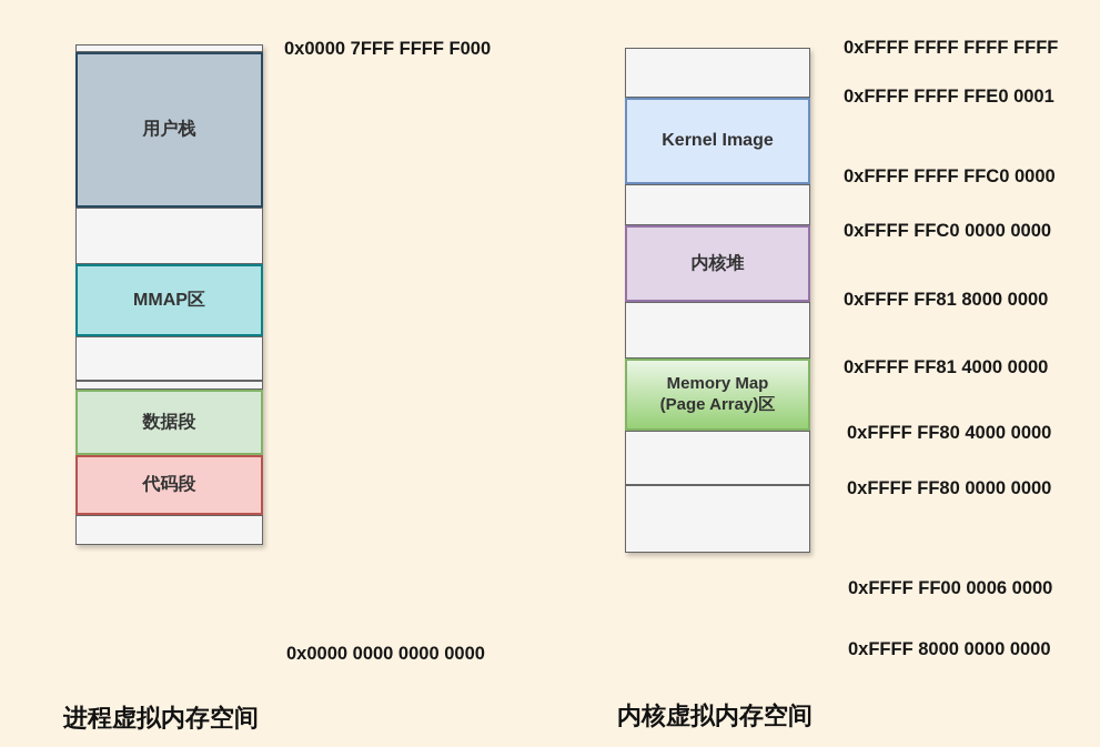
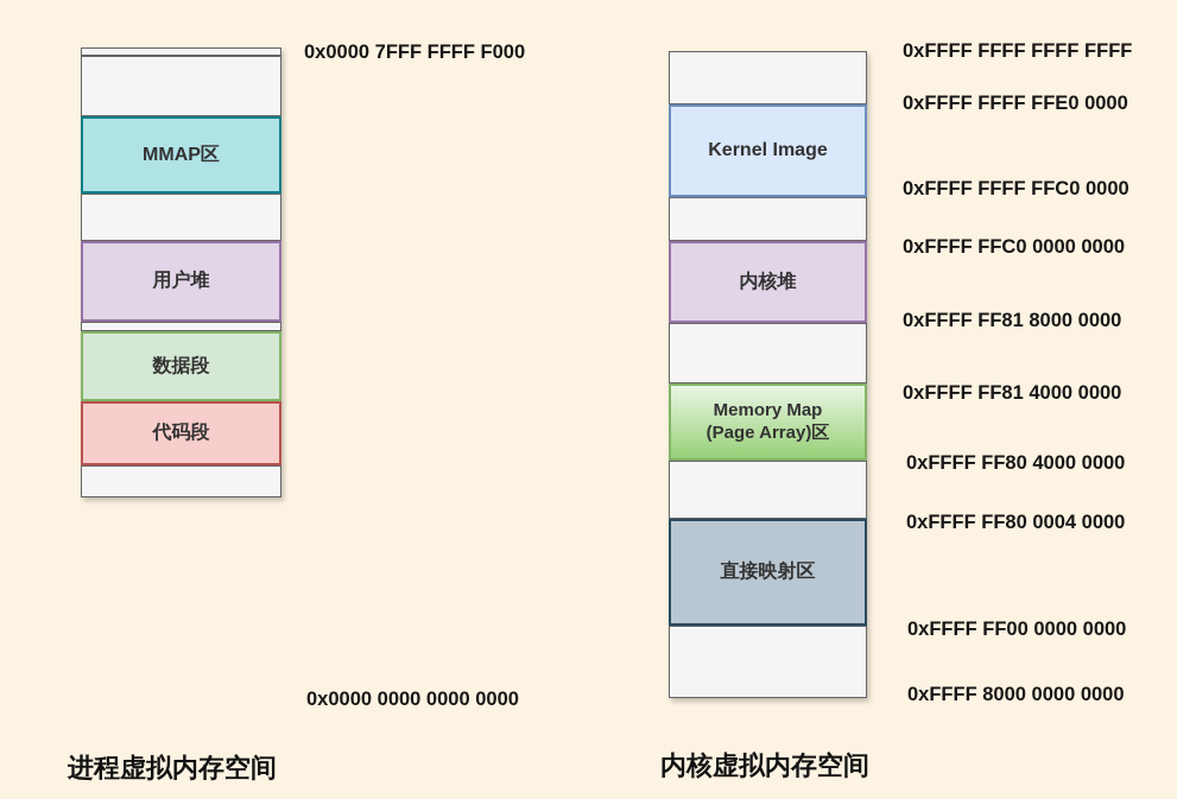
- 用户栈
  MMAP区
+ 用户堆
  数据段
  代码段
  0x0000 7FFF FFFF F000
  0x0000 0000 0000 0000
  进程虚拟内存空间
  Kernel Image
  内核堆
  Memory Map
  (Page Array)区
+ 直接映射区
  0xFFFF FFFF FFFF FFFF
- 0xFFFF FFFF FFE0 0001
+ 0xFFFF FFFF FFE0 0000
  0xFFFF FFFF FFC0 0000
  0xFFFF FFC0 0000 0000
  0xFFFF FF81 8000 0000
  0xFFFF FF81 4000 0000
  0xFFFF FF80 4000 0000
- 0xFFFF FF80 0000 0000
+ 0xFFFF FF80 0004 0000
- 0xFFFF FF00 0006 0000
+ 0xFFFF FF00 0000 0000
  0xFFFF 8000 0000 0000
  内核虚拟内存空间
